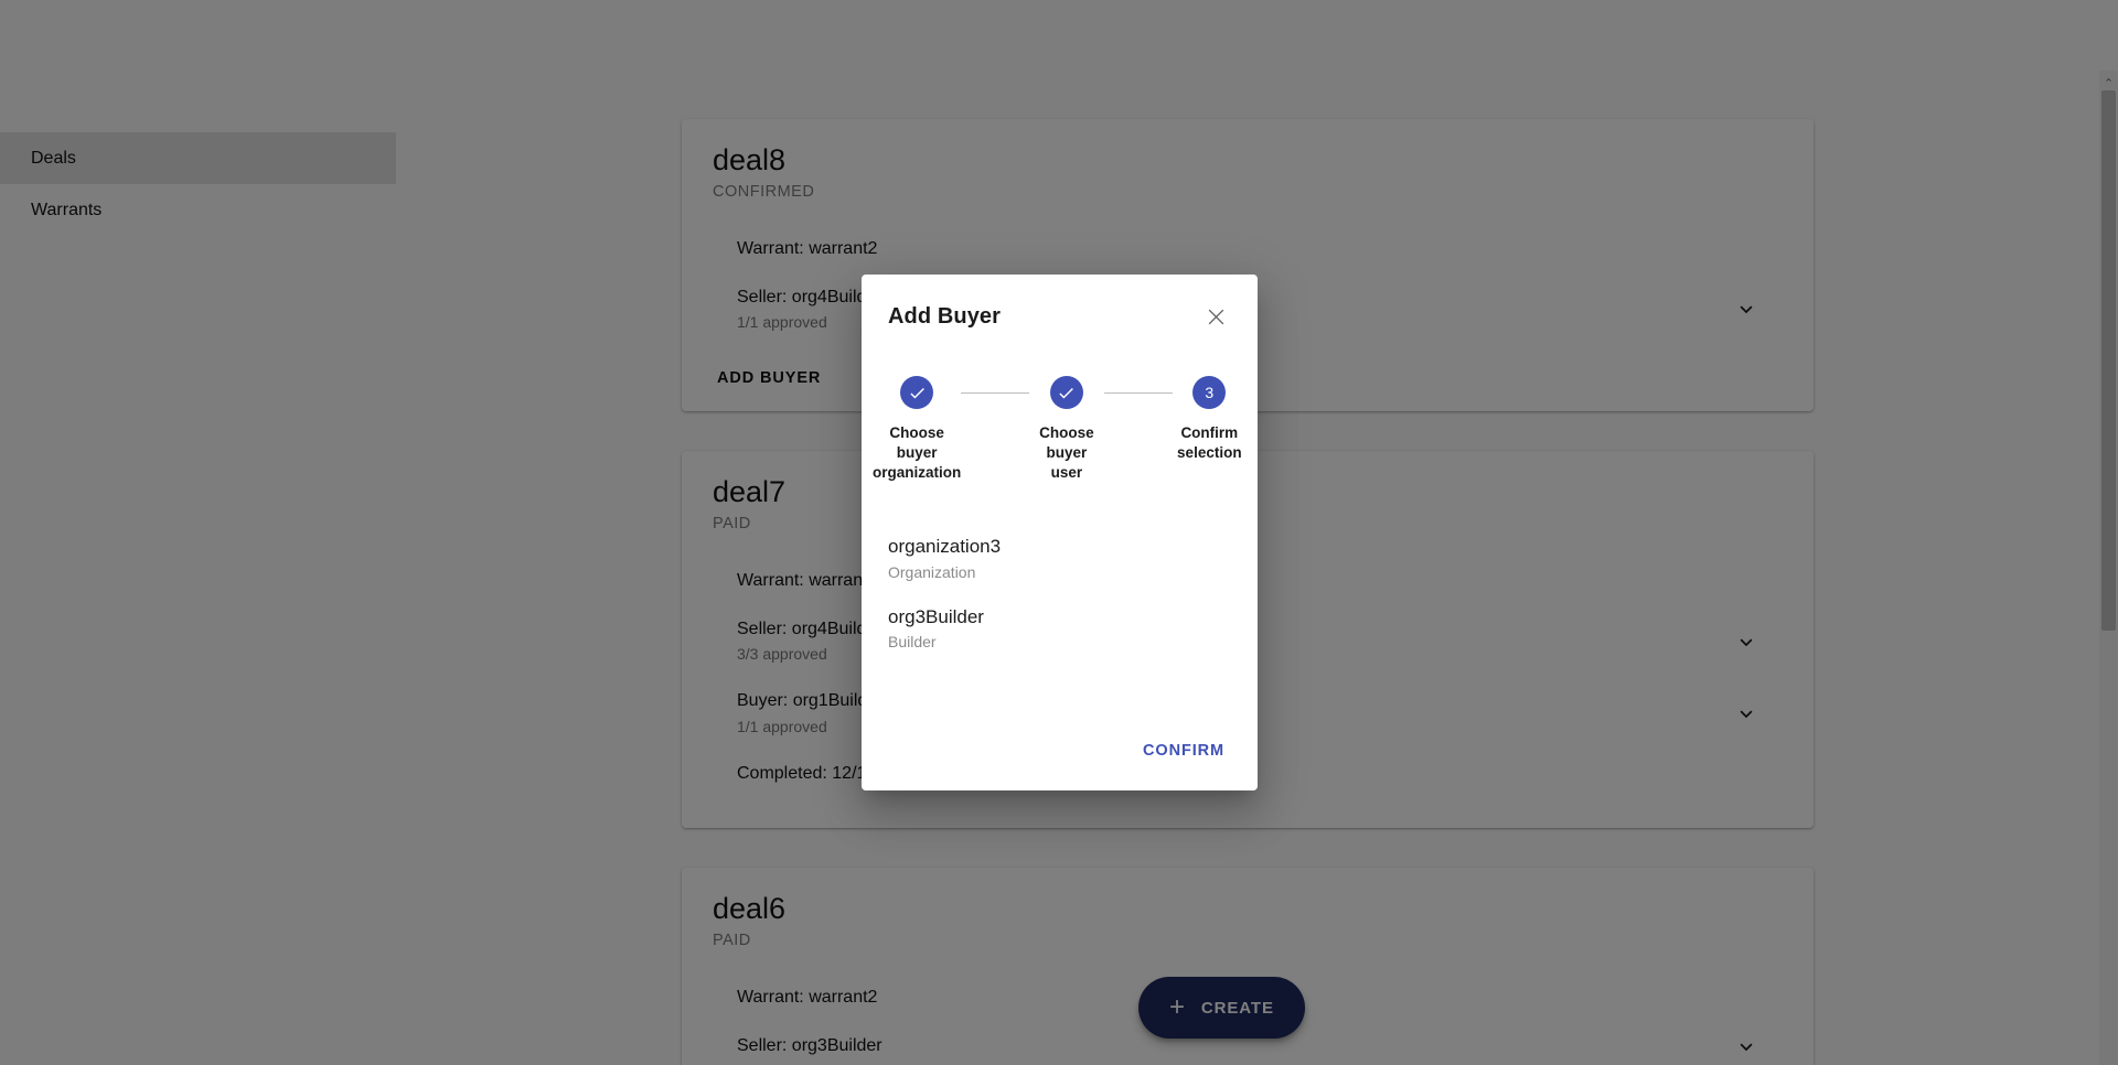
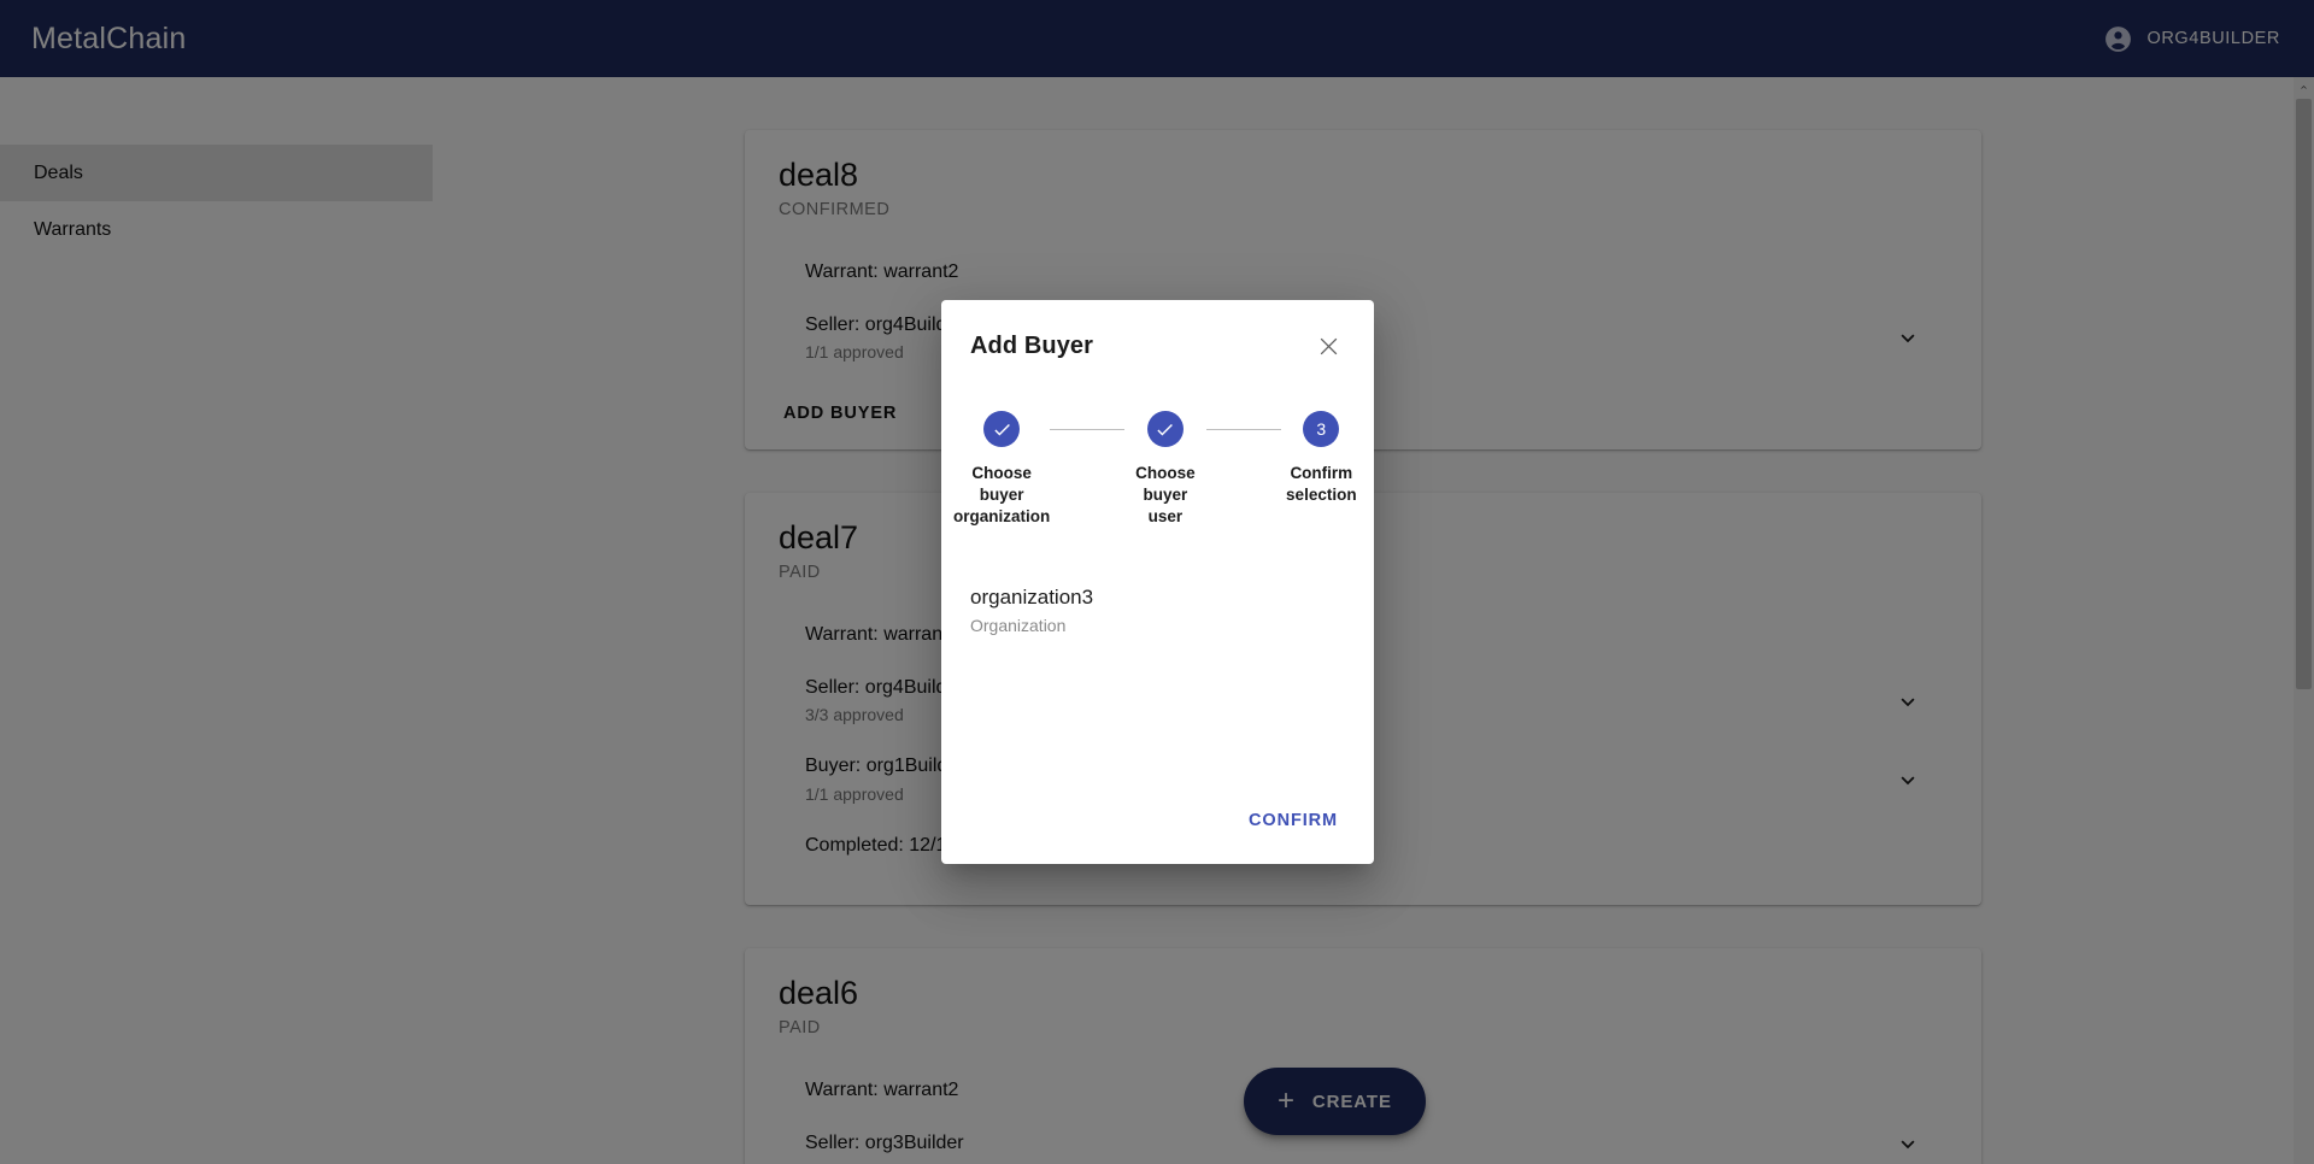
+ MetalChain
+ ORG4BUILDER
  Deals
  Warrants
  deal8
  CONFIRMED
  Warrant: warrant2
  Seller: org4Buil
  1/1 approved
  ADD BUYER
  deal7
  PAID
  Warrant: warran
  Seller: org4Buil
  3/3 approved
  Buyer: org1Buil
  1/1 approved
  deal6
  PAID
  Warrant: warrant2
  Seller: org3Builder
  +
  CREATE
  Add Buyer
  Choose
  buyer
  organization
  Choose
  buyer user
  3
  Confirm
  selection
  organization3
  Organization
- org3Builder
- Builder
  CONFIRM
